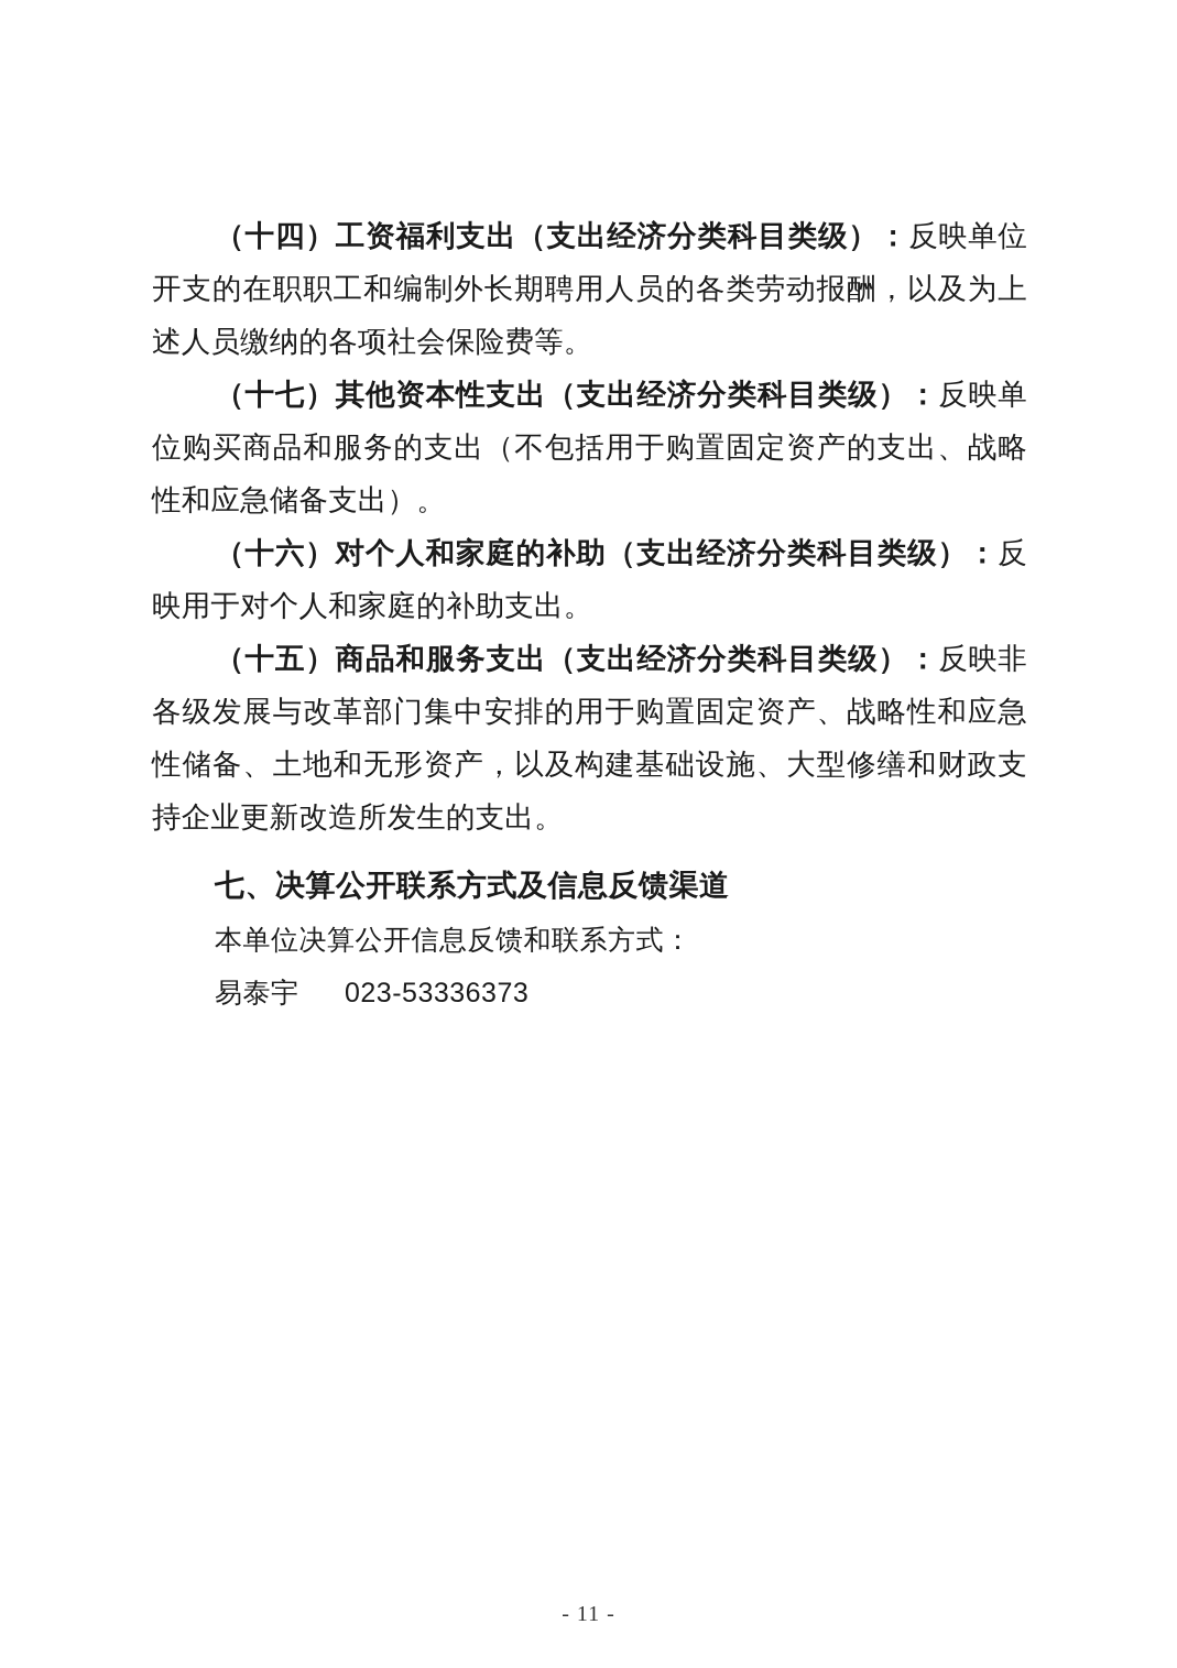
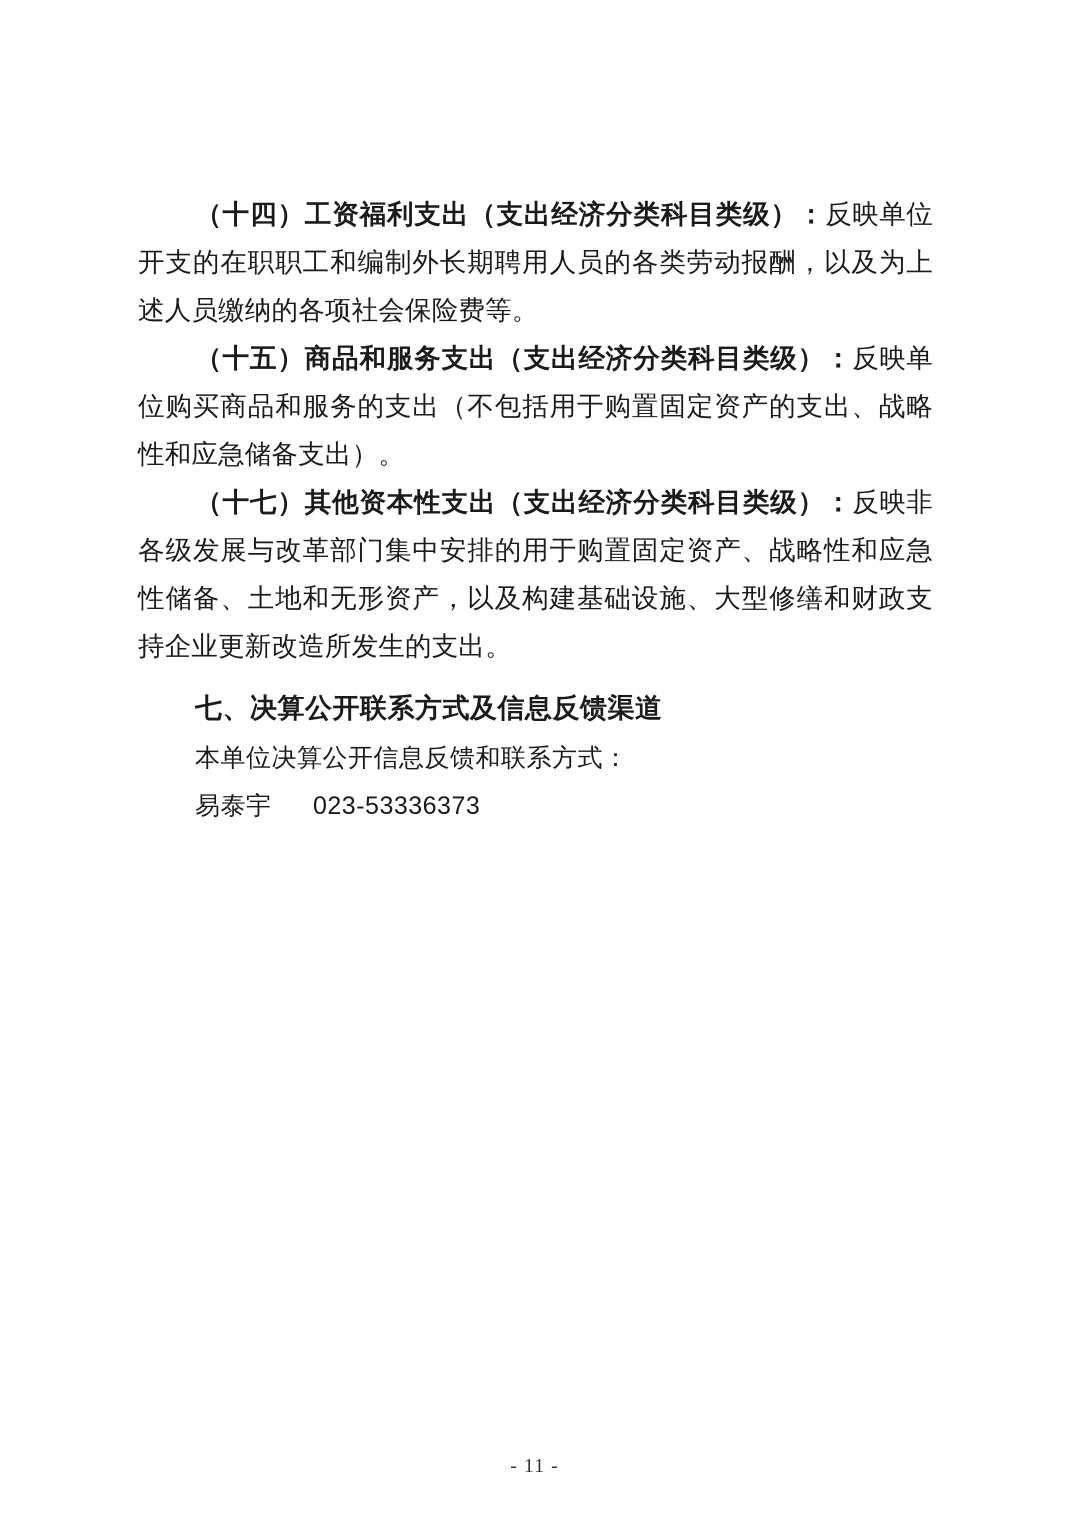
  （十四）工资福利支出（支出经济分类科目类级）：反映单位开支的在职职工和编制外长期聘用人员的各类劳动报酬，以及为上述人员缴纳的各项社会保险费等。
- （十七）其他资本性支出（支出经济分类科目类级）：反映单位购买商品和服务的支出（不包括用于购置固定资产的支出、战略性和应急储备支出）。
+ （十五）商品和服务支出（支出经济分类科目类级）：反映单位购买商品和服务的支出（不包括用于购置固定资产的支出、战略性和应急储备支出）。
- （十六）对个人和家庭的补助（支出经济分类科目类级）：反映用于对个人和家庭的补助支出。
- （十五）商品和服务支出（支出经济分类科目类级）：反映非各级发展与改革部门集中安排的用于购置固定资产、战略性和应急性储备、土地和无形资产，以及构建基础设施、大型修缮和财政支持企业更新改造所发生的支出。
+ （十七）其他资本性支出（支出经济分类科目类级）：反映非各级发展与改革部门集中安排的用于购置固定资产、战略性和应急性储备、土地和无形资产，以及构建基础设施、大型修缮和财政支持企业更新改造所发生的支出。
  七、决算公开联系方式及信息反馈渠道
  本单位决算公开信息反馈和联系方式：
  易泰宇 023-53336373
  - 11 -
